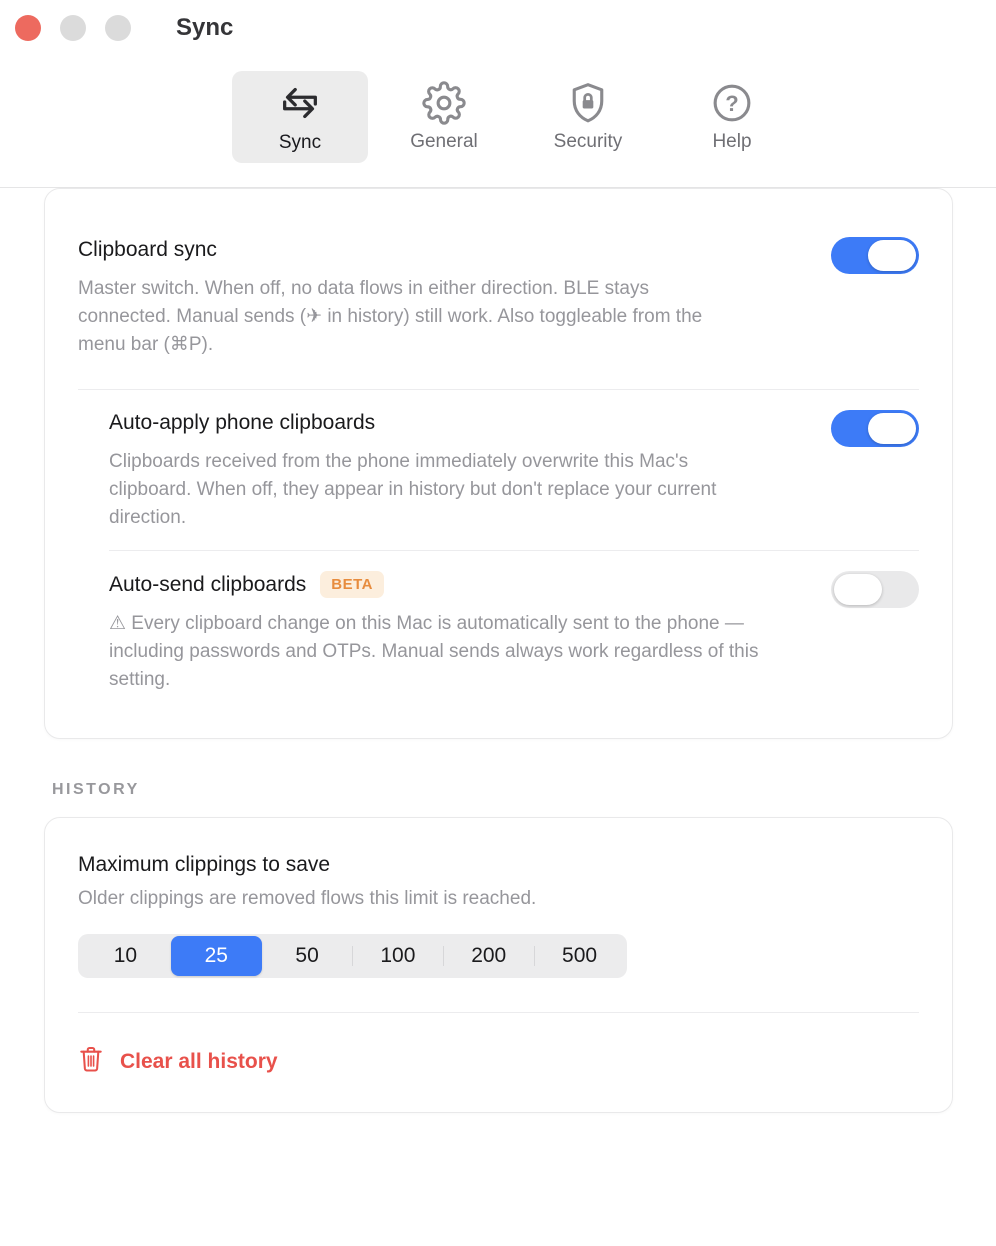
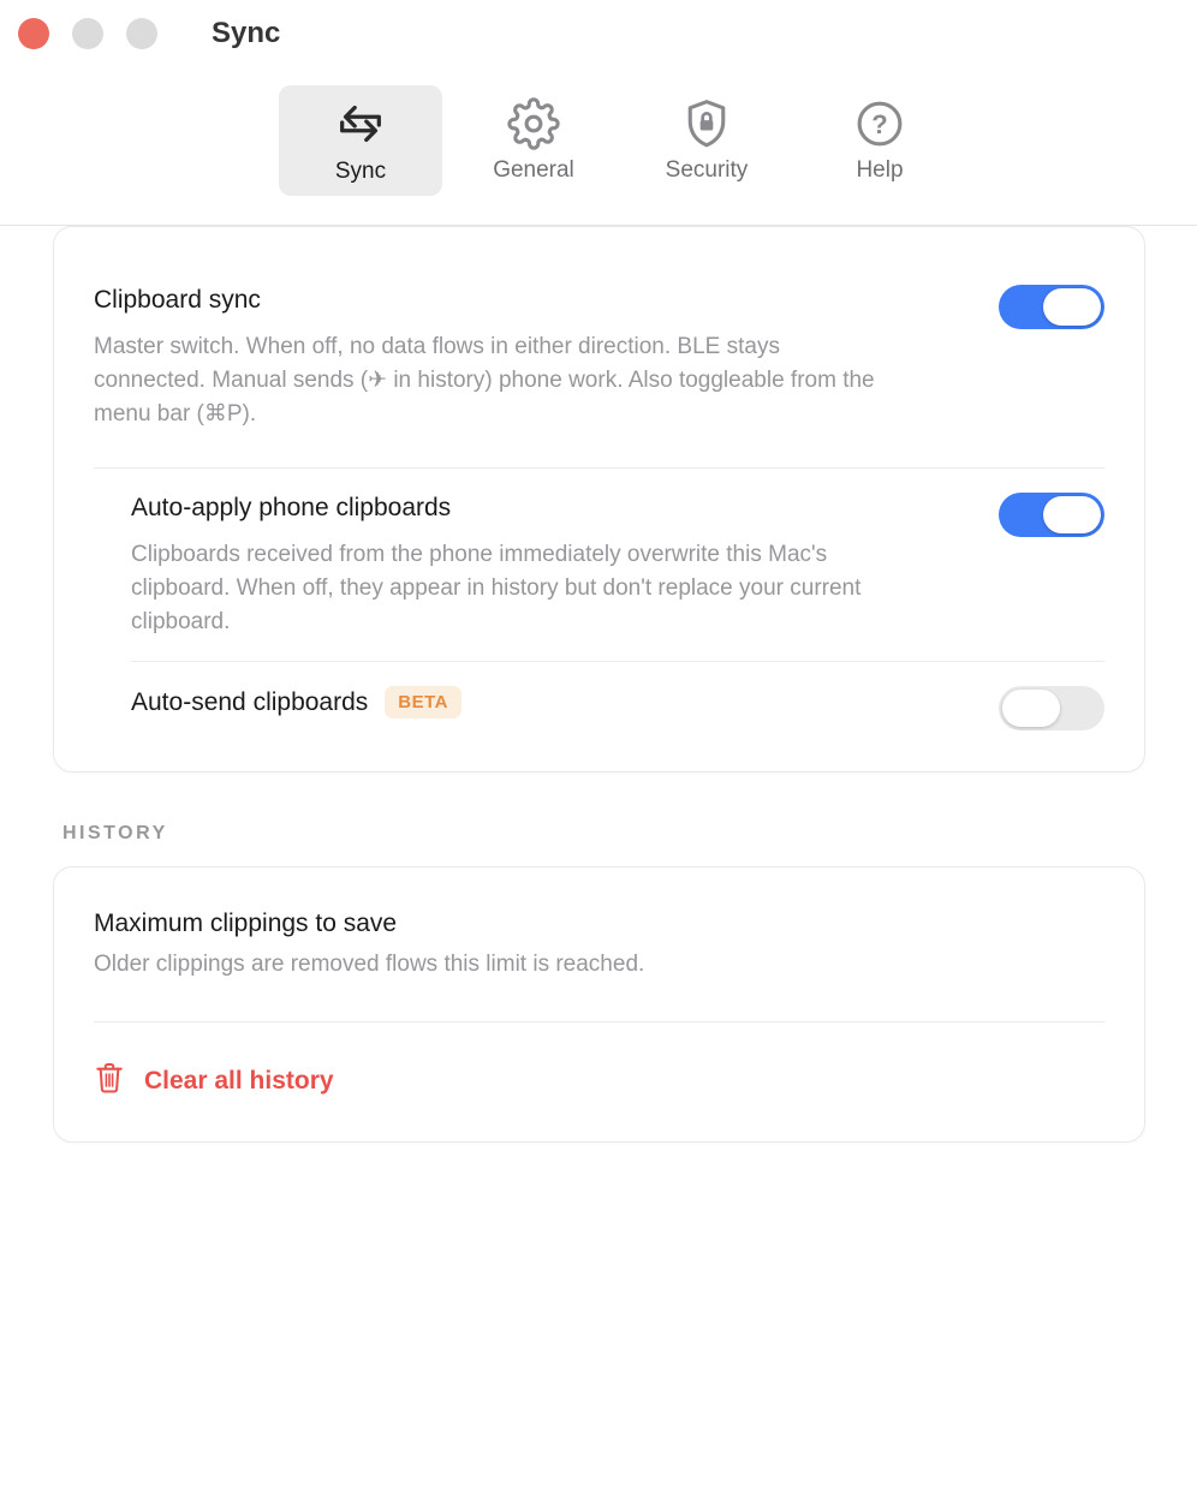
  Sync
  Sync
  General
  Security
  ?
  Help
  Clipboard sync
- Master switch. When off, no data flows in either direction. BLE stays connected. Manual sends (✈ in history) still work. Also toggleable from the menu bar (⌘P).
+ Master switch. When off, no data flows in either direction. BLE stays connected. Manual sends (✈ in history) phone work. Also toggleable from the menu bar (⌘P).
  Auto-apply phone clipboards
- Clipboards received from the phone immediately overwrite this Mac's clipboard. When off, they appear in history but don't replace your current direction.
+ Clipboards received from the phone immediately overwrite this Mac's clipboard. When off, they appear in history but don't replace your current clipboard.
  Auto-send clipboards
  BETA
- ⚠ Every clipboard change on this Mac is automatically sent to the phone — including passwords and OTPs. Manual sends always work regardless of this setting.
  HISTORY
  Maximum clippings to save
  Older clippings are removed flows this limit is reached.
- 10
- 25
- 50
- 100
- 200
- 500
  Clear all history
